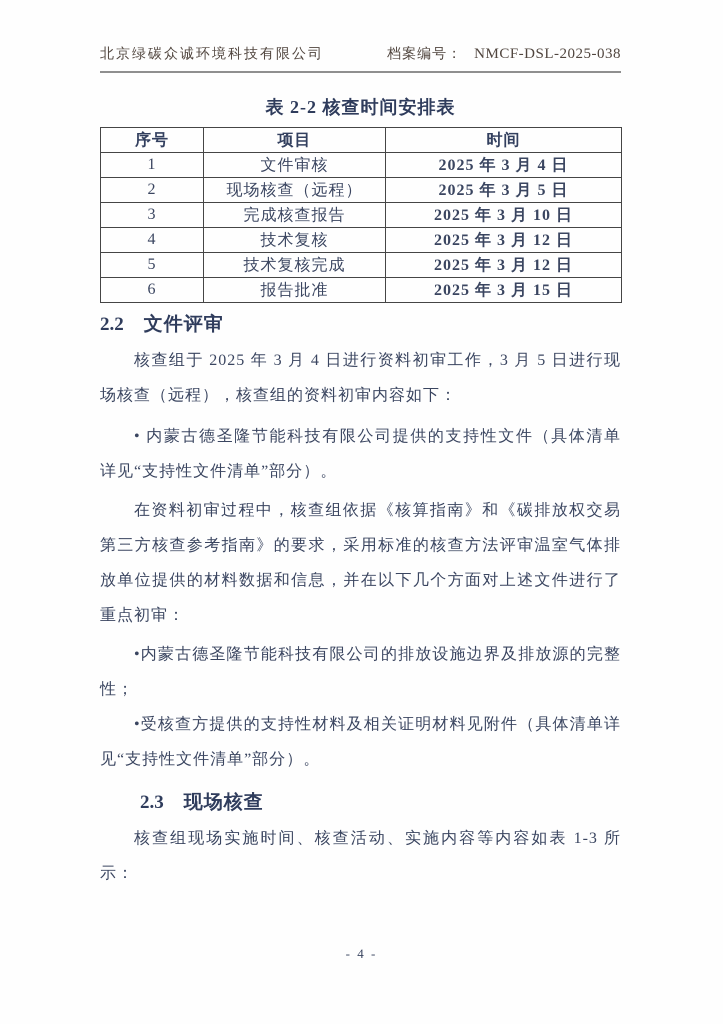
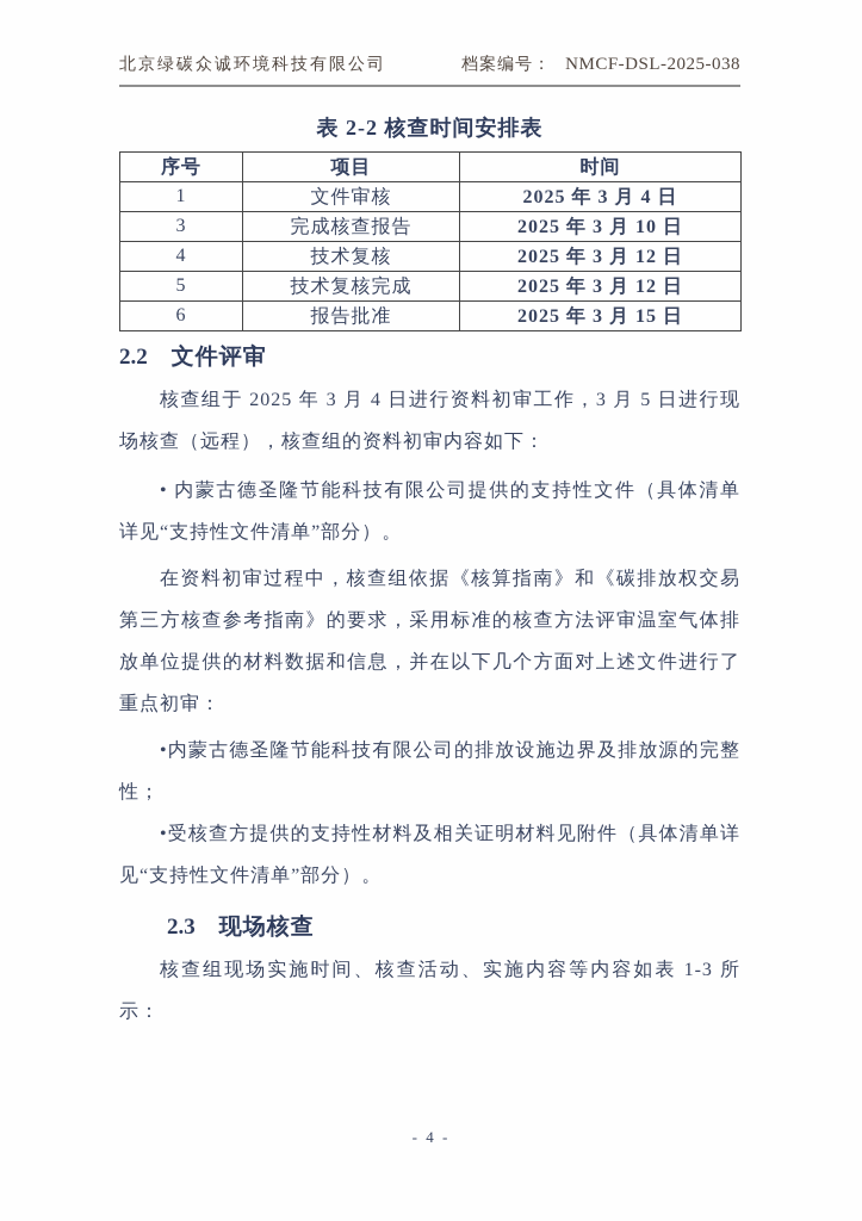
  北京绿碳众诚环境科技有限公司
  档案编号：
  NMCF-DSL-2025-038
  表 2-2 核查时间安排表
  序号	项目	时间
  1	文件审核	2025 年 3 月 4 日
- 2	现场核查（远程）	2025 年 3 月 5 日
  3	完成核查报告	2025 年 3 月 10 日
  4	技术复核	2025 年 3 月 12 日
  5	技术复核完成	2025 年 3 月 12 日
  6	报告批准	2025 年 3 月 15 日
  2.2 文件评审
  核查组于 2025 年 3 月 4 日进行资料初审工作，3 月 5 日进行现场核查（远程），核查组的资料初审内容如下：
  • 内蒙古德圣隆节能科技有限公司提供的支持性文件（具体清单详见“支持性文件清单”部分）。
  在资料初审过程中，核查组依据《核算指南》和《碳排放权交易第三方核查参考指南》的要求，采用标准的核查方法评审温室气体排放单位提供的材料数据和信息，并在以下几个方面对上述文件进行了重点初审：
  •内蒙古德圣隆节能科技有限公司的排放设施边界及排放源的完整性；
  •受核查方提供的支持性材料及相关证明材料见附件（具体清单详见“支持性文件清单”部分）。
  2.3 现场核查
  核查组现场实施时间、核查活动、实施内容等内容如表 1-3 所示：
  - 4 -
